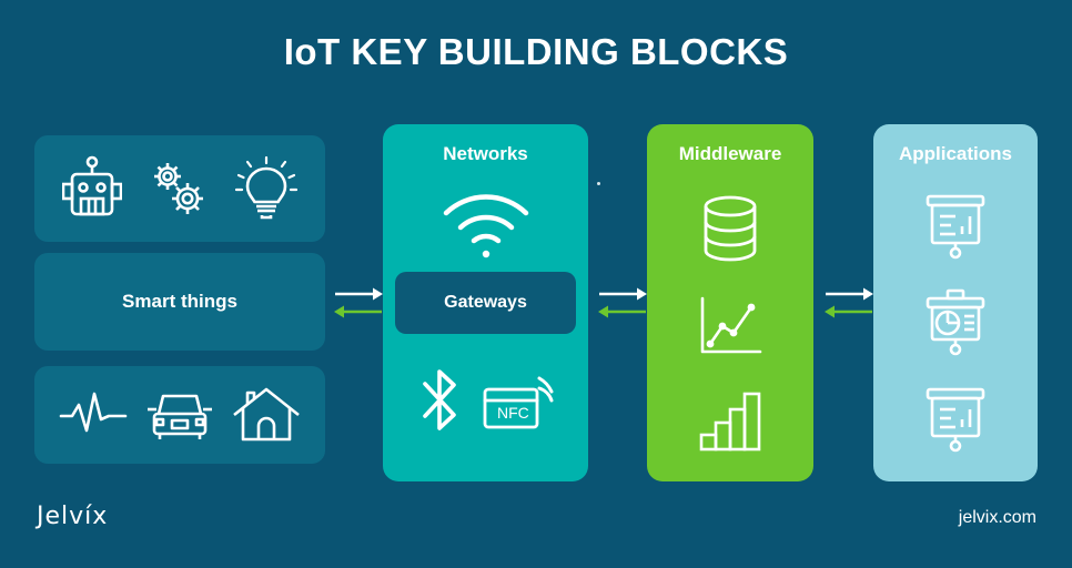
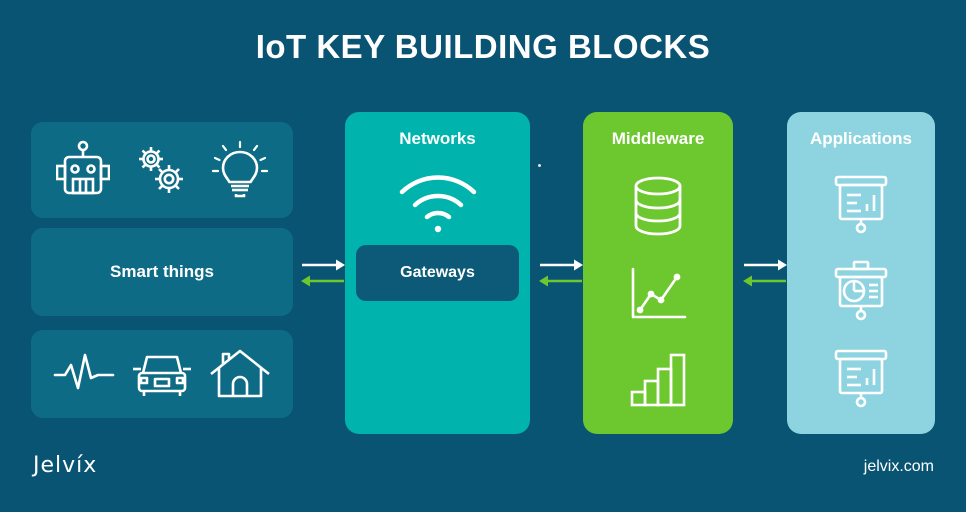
  IoT KEY BUILDING BLOCKS
  Smart things
  Networks
  Gateways
- NFC
  Middleware
  Applications
  Jelvíx
  jelvix.com
